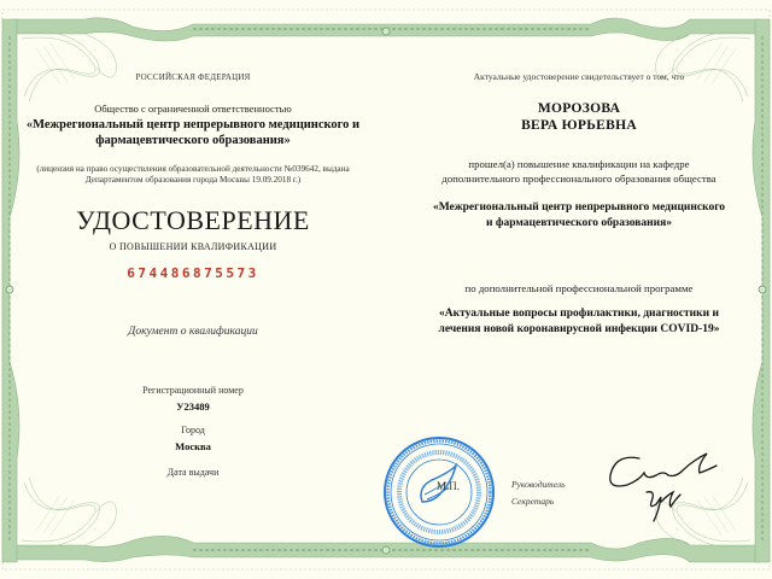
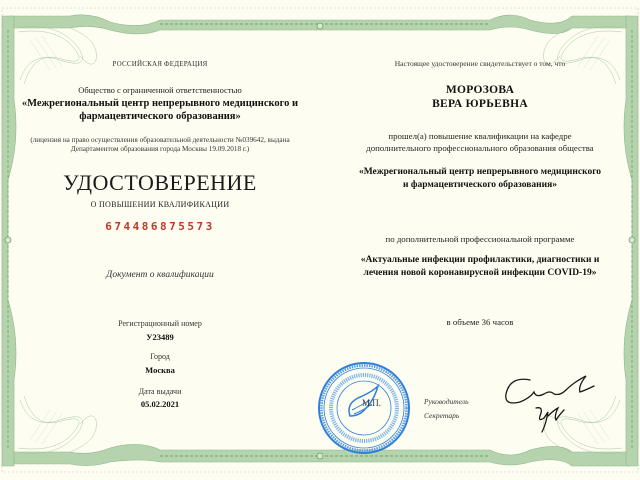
  РОССИЙСКАЯ ФЕДЕРАЦИЯ
  Общество с ограниченной ответственностью
  «Межрегиональный центр непрерывного медицинского и
  фармацевтического образования»
  (лицензия на право осуществления образовательной деятельности №039642, выдана
  Департаментом образования города Москвы 19.09.2018 г.)
  УДОСТОВЕРЕНИЕ
  О ПОВЫШЕНИИ КВАЛИФИКАЦИИ
  674486875573
  Документ о квалификации
  Регистрационный номер
  У23489
  Город
  Москва
  Дата выдачи
+ 05.02.2021
- Актуальные удостоверение свидетельствует о том, что
+ Настоящее удостоверение свидетельствует о том, что
  МОРОЗОВА
  ВЕРА ЮРЬЕВНА
  прошел(а) повышение квалификации на кафедре
  дополнительного профессионального образования общества
  «Межрегиональный центр непрерывного медицинского
  и фармацевтического образования»
  по дополнительной профессиональной программе
- «Актуальные вопросы профилактики, диагностики и
+ «Актуальные инфекции профилактики, диагностики и
  лечения новой коронавирусной инфекции COVID-19»
+ в объеме 36 часов
  М.П.
  Руководитель
  Секретарь
